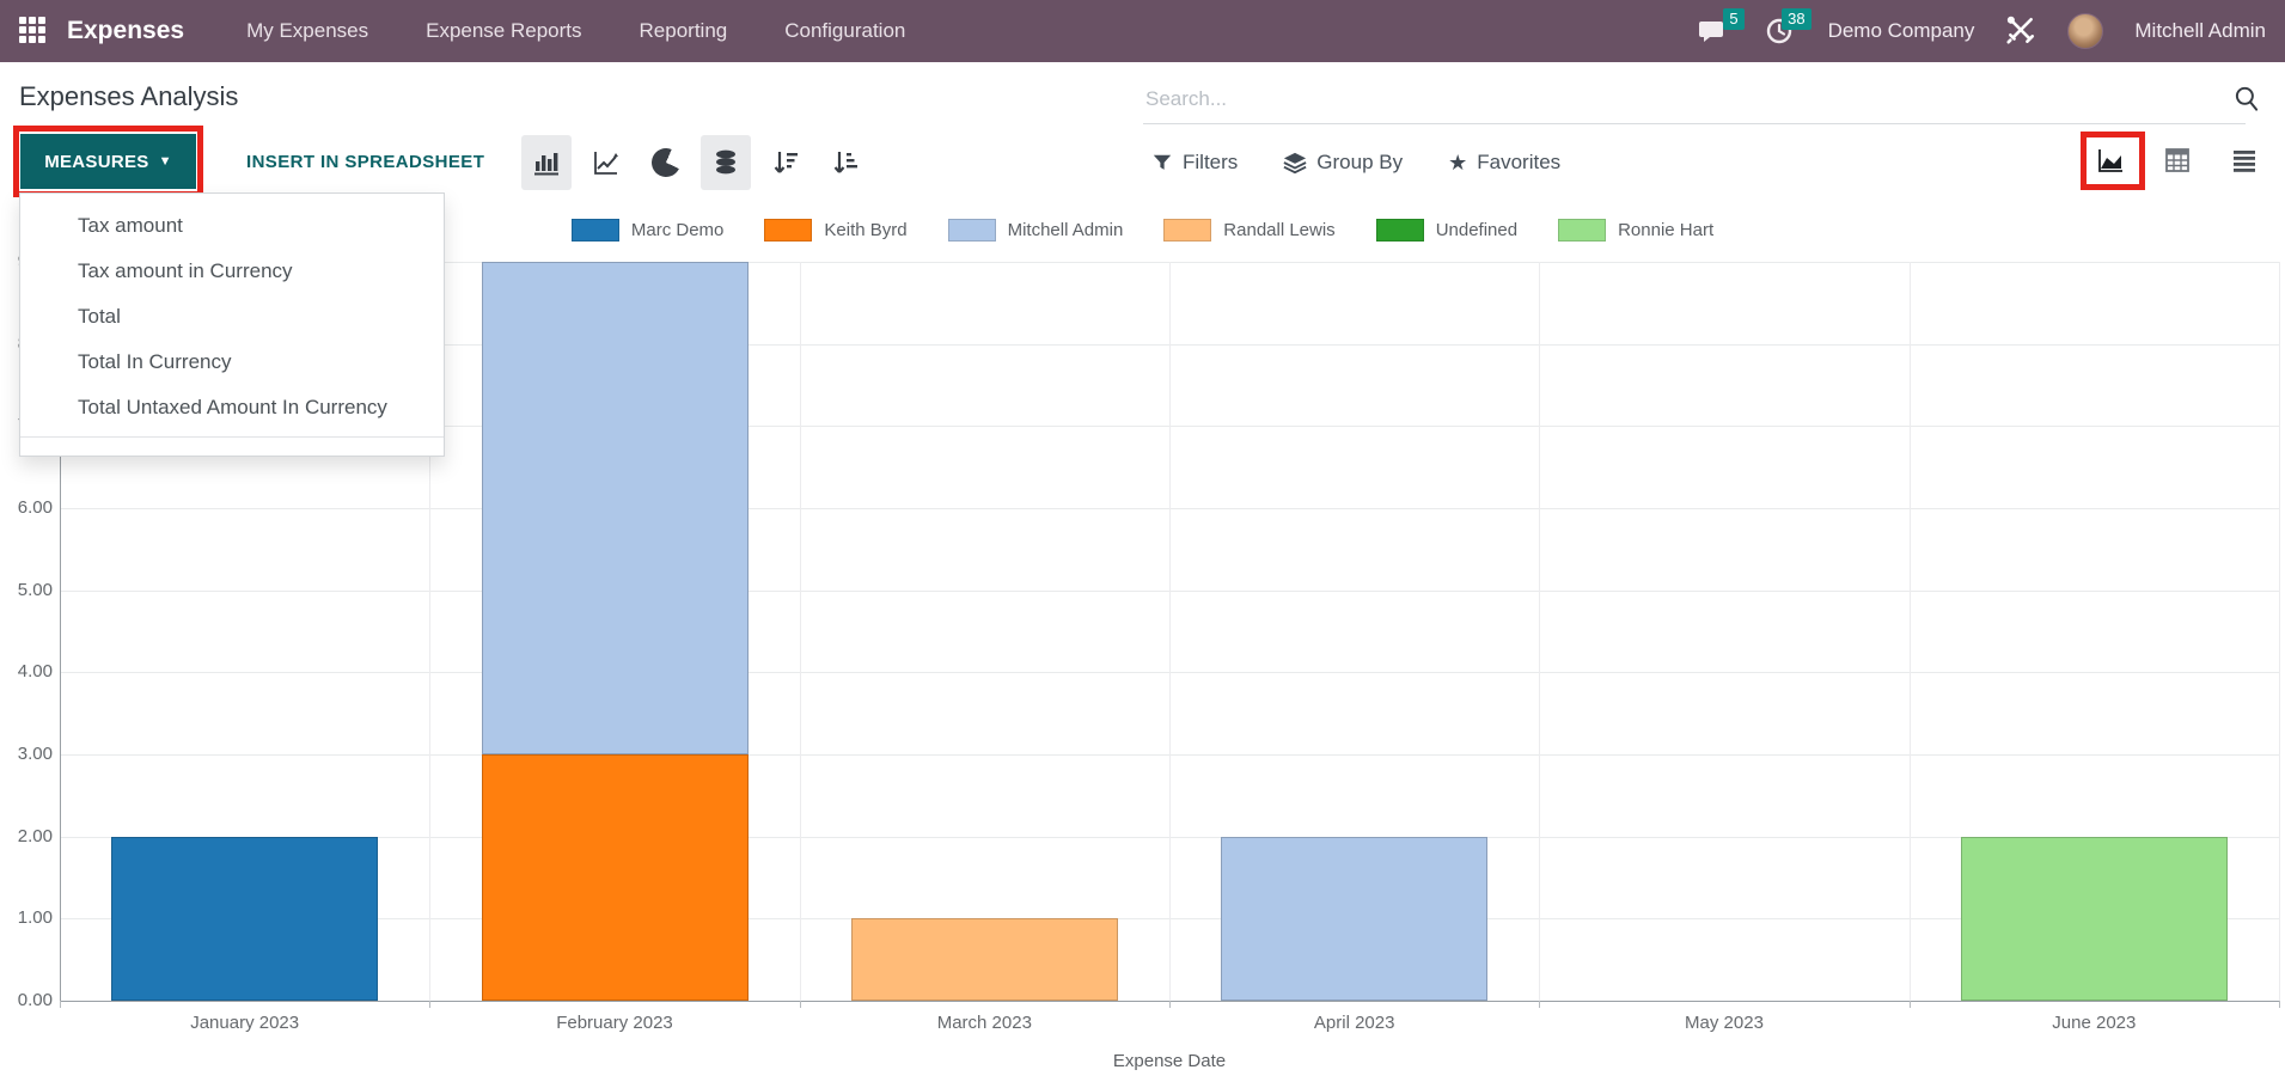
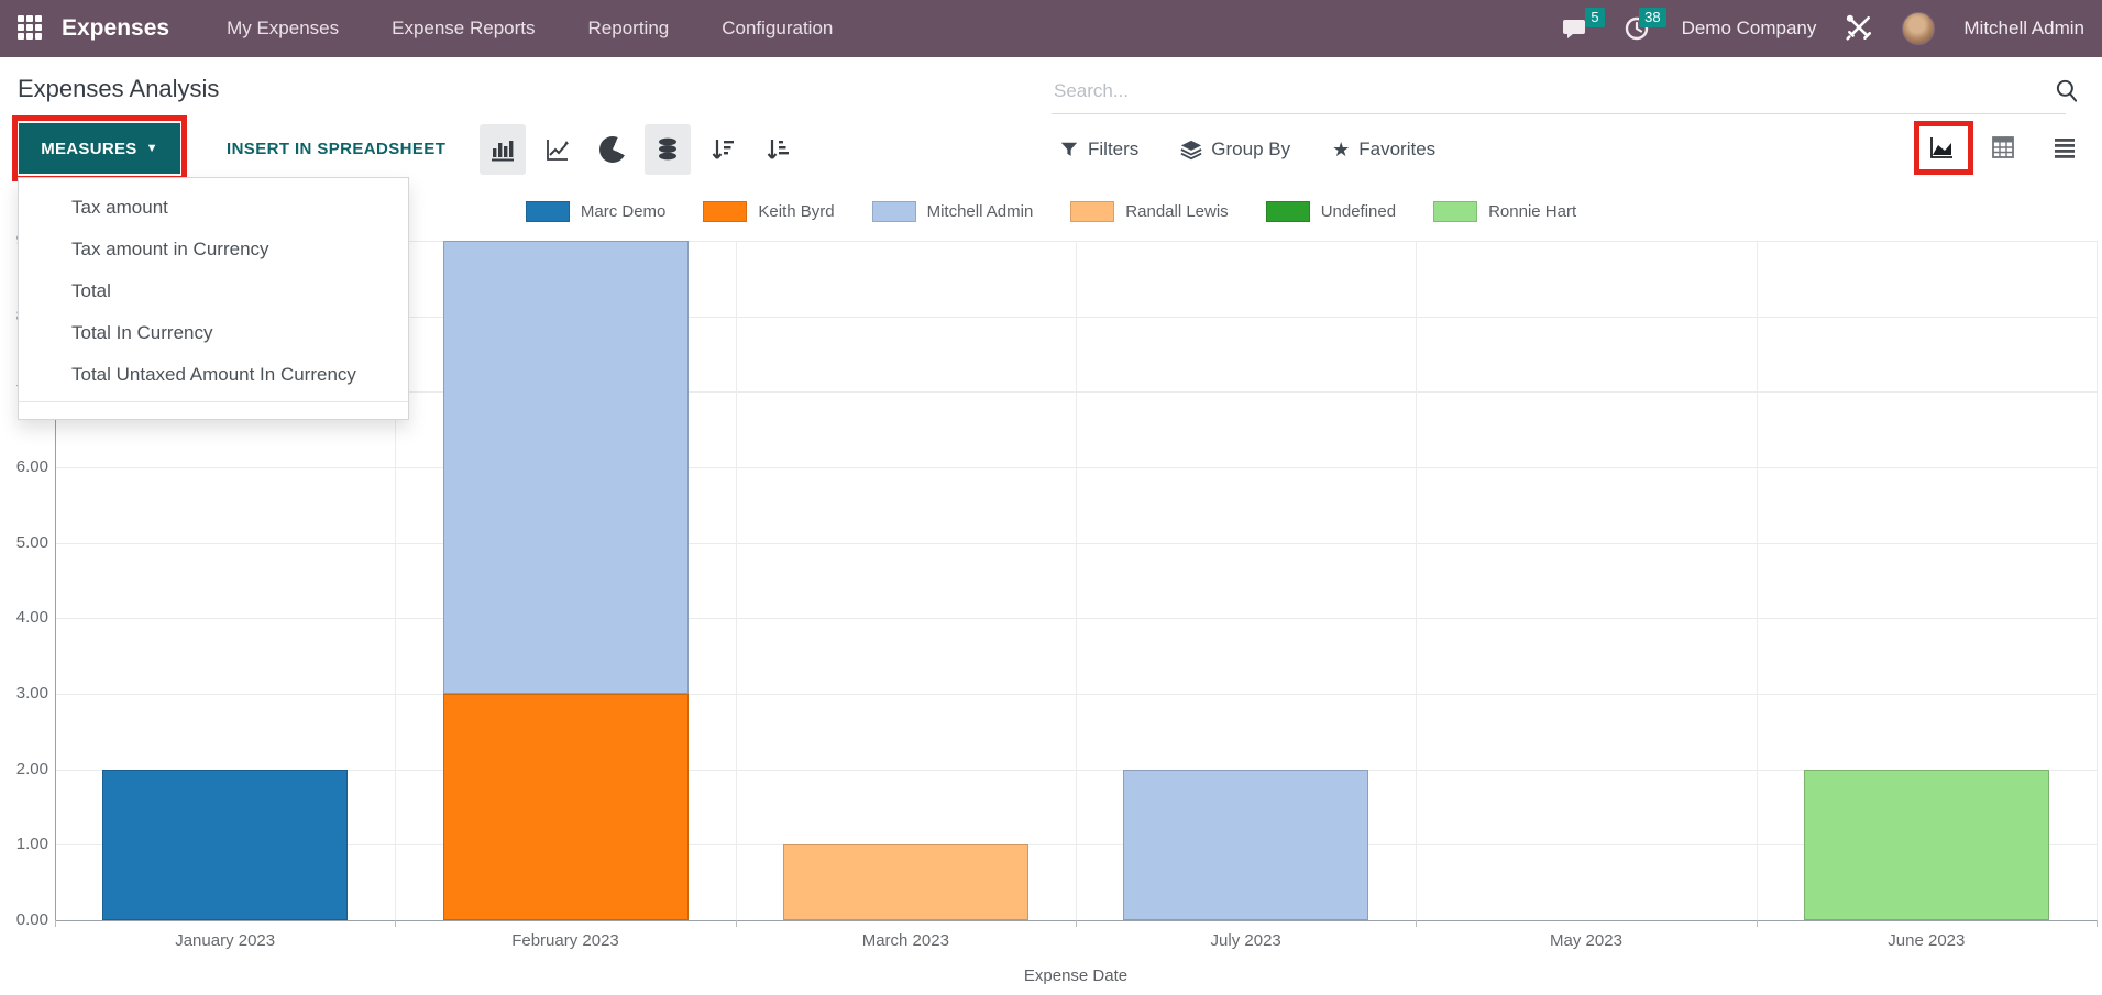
  Expenses
  My Expenses
  Expense Reports
  Reporting
  Configuration
  5
  38
  Demo Company
  Mitchell Admin
  Expenses Analysis
  Search...
  MEASURES
  ▼
  INSERT IN SPREADSHEET
  Filters
  Group By
  ★
  Favorites
  Tax amount
  Tax amount in Currency
  Total
  Total In Currency
  Total Untaxed Amount In Currency
  Marc Demo
  Keith Byrd
  Mitchell Admin
  Randall Lewis
  Undefined
  Ronnie Hart
  0.00
  1.00
  2.00
  3.00
  4.00
  5.00
  6.00
  January 2023
  February 2023
  March 2023
- April 2023
+ July 2023
  May 2023
  June 2023
  Expense Date
